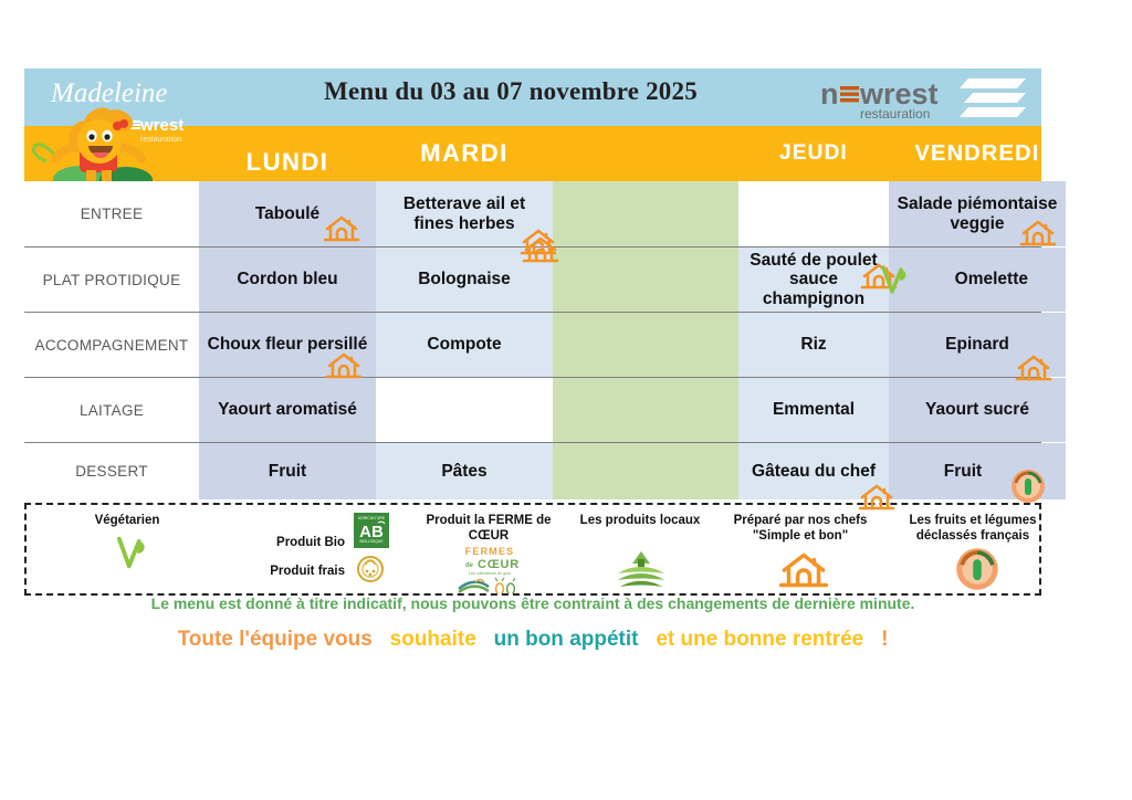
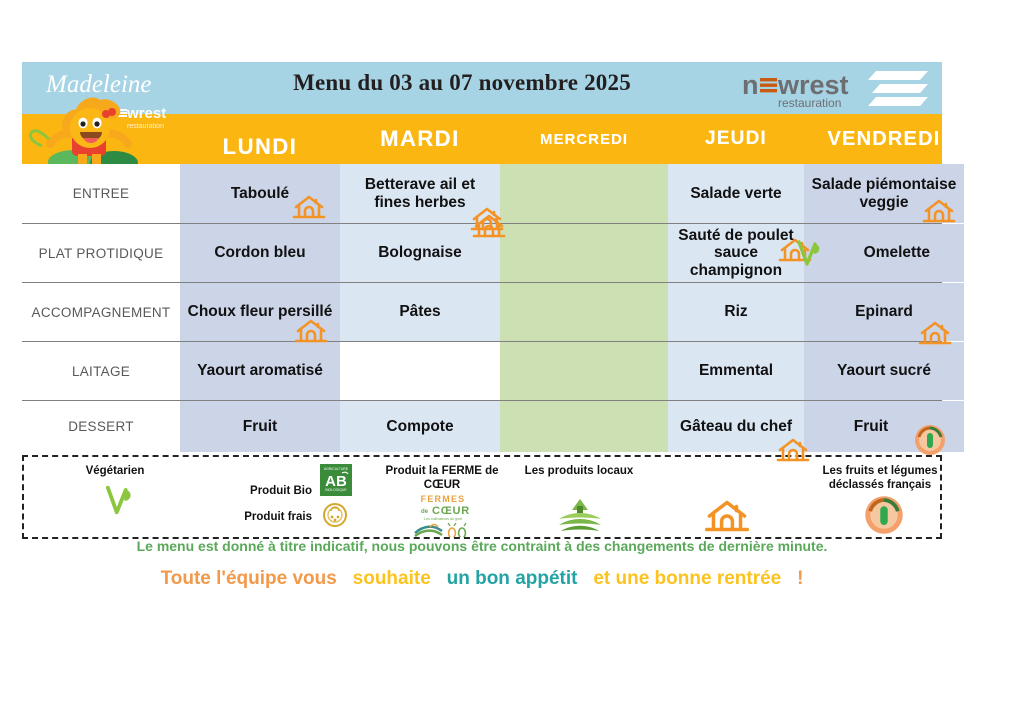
  Menu du 03 au 07 novembre 2025
  n
  wrest
  restauration
  LUNDI
  MARDI
+ MERCREDI
  JEUDI
  VENDREDI
  Madeleine
  wrest
  ENTREE
  Taboulé
  Betterave ail et fines herbes
+ Salade verte
  Salade piémontaise veggie
  PLAT PROTIDIQUE
  Cordon bleu
  Bolognaise
  Sauté de poulet sauce champignon
  Omelette
  ACCOMPAGNEMENT
  Choux fleur persillé
- Compote
+ Pâtes
  Riz
  Epinard
  LAITAGE
  Yaourt aromatisé
  Emmental
  Yaourt sucré
  DESSERT
  Fruit
- Pâtes
+ Compote
  Gâteau du chef
  Fruit
  Végétarien
  Produit Bio
  AB
  Produit frais
  Produit la FERME de CŒUR
  FERMES
  CŒUR
  Les produits locaux
- Préparé par nos chefs "Simple et bon"
  Les fruits et légumes déclassés français
  Le menu est donné à titre indicatif, nous pouvons être contraint à des changements de dernière minute.
  Toute l'équipe vous souhaite un bon appétit et une bonne rentrée !
